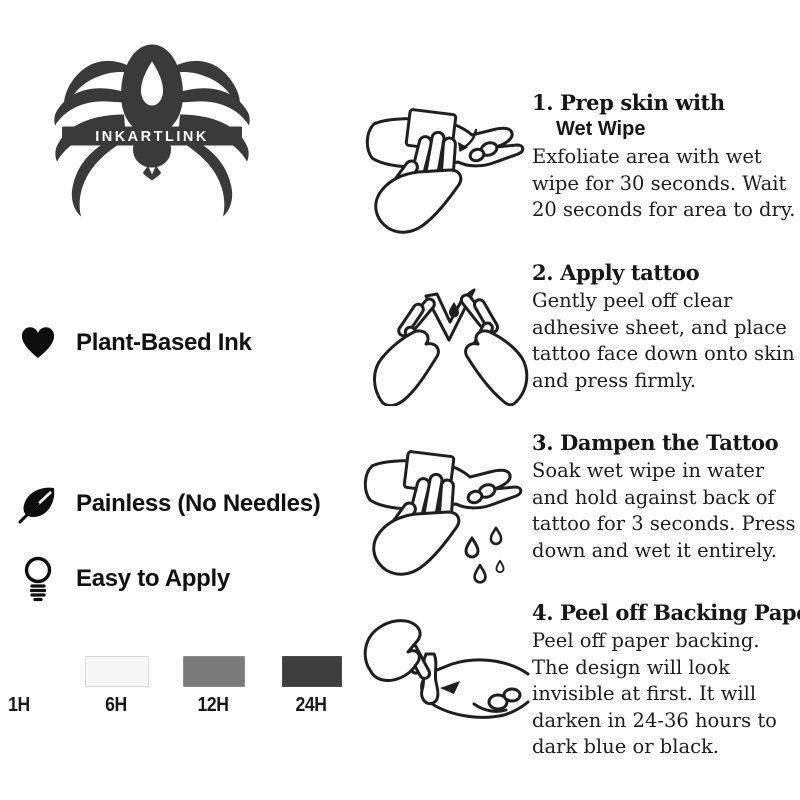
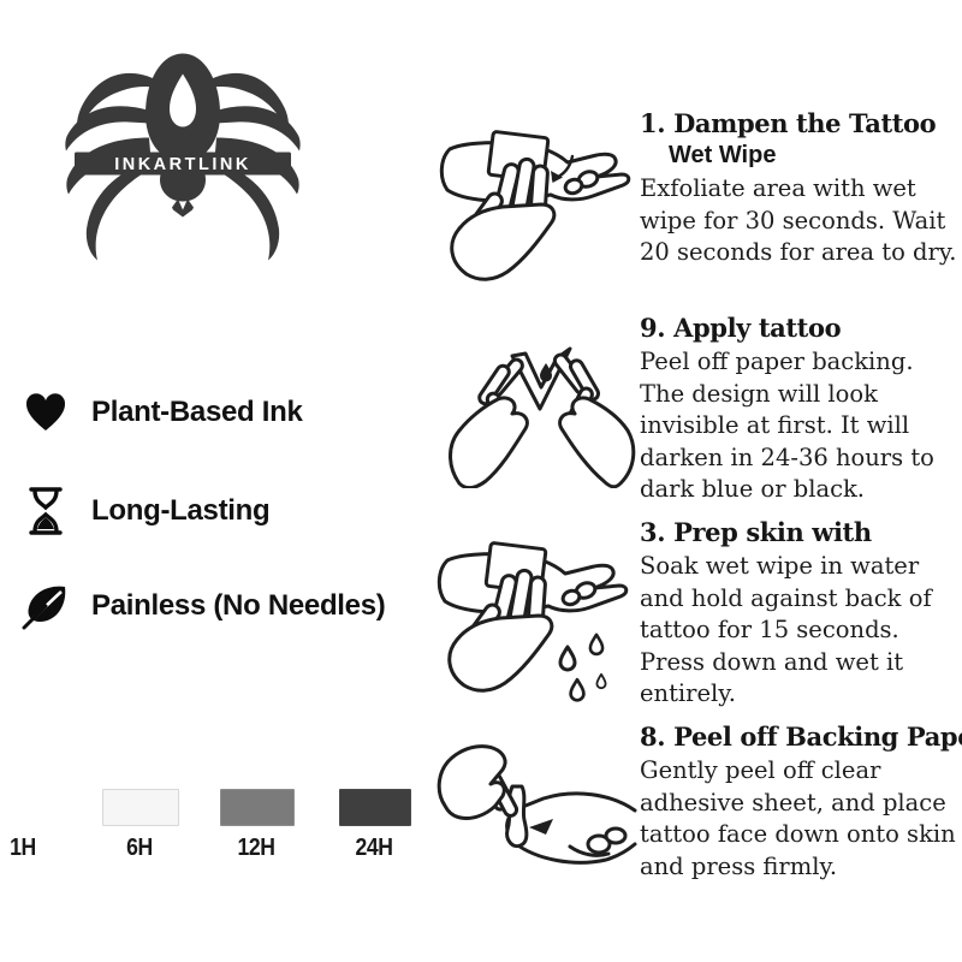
  INKARTLINK
  Plant-Based Ink
+ Long-Lasting
  Painless (No Needles)
- Easy to Apply
  1H
  6H
  12H
  24H
- 1. Prep skin with
+ 1. Dampen the Tattoo
  Wet Wipe
  Exfoliate area with wet wipe for 30 seconds. Wait 20 seconds for area to dry.
- 2. Apply tattoo
+ 9. Apply tattoo
- Gently peel off clear adhesive sheet, and place tattoo face down onto skin and press firmly.
+ Peel off paper backing. The design will look invisible at first. It will darken in 24-36 hours to dark blue or black.
- 3. Dampen the Tattoo
+ 3. Prep skin with
- Soak wet wipe in water and hold against back of tattoo for 3 seconds. Press down and wet it entirely.
+ Soak wet wipe in water and hold against back of tattoo for 15 seconds. Press down and wet it entirely.
- 4. Peel off Backing Pap
+ 8. Peel off Backing Pap
- Peel off paper backing. The design will look invisible at first. It will darken in 24-36 hours to dark blue or black.
+ Gently peel off clear adhesive sheet, and place tattoo face down onto skin and press firmly.
